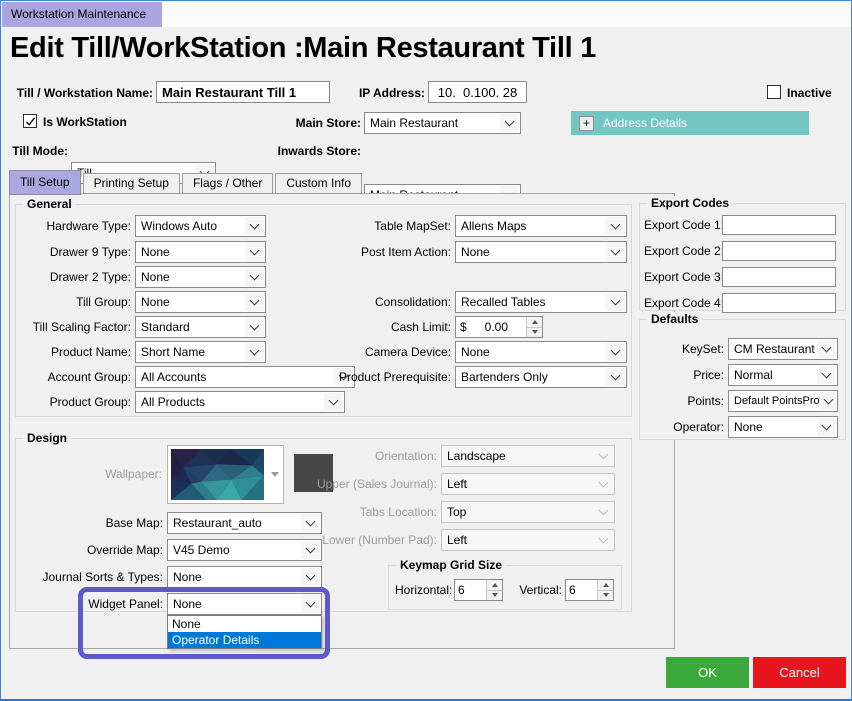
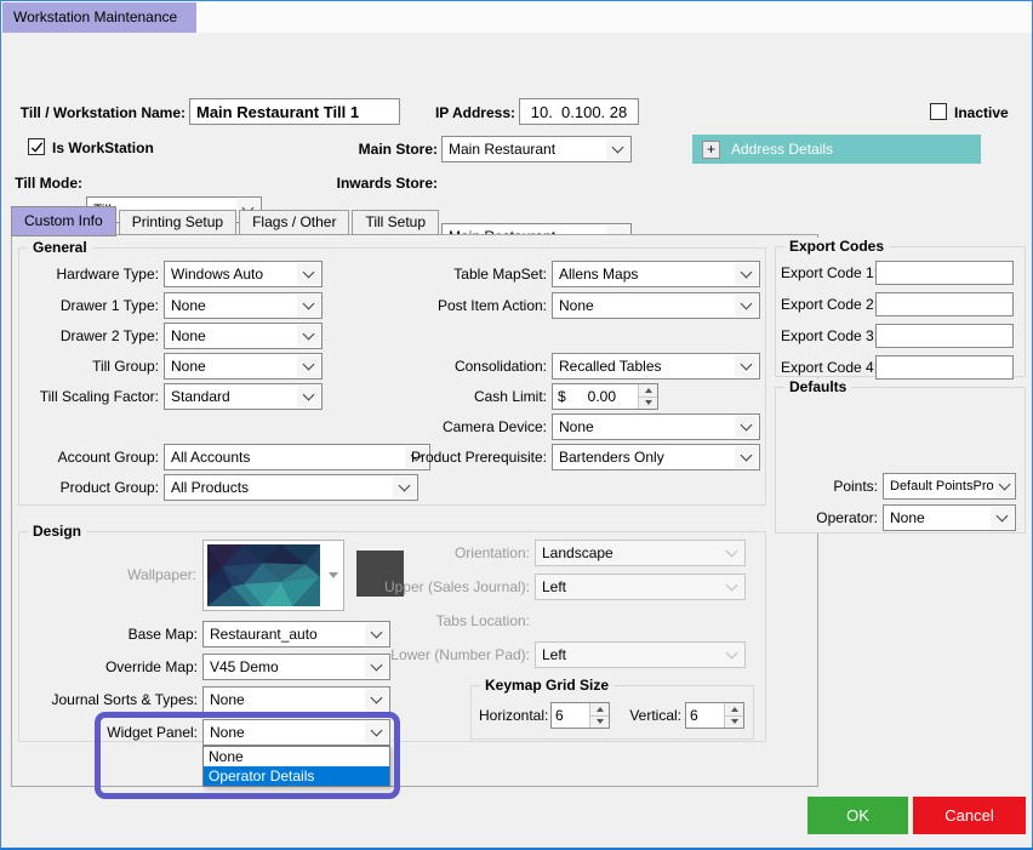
  Workstation Maintenance
- Edit Till/WorkStation :Main Restaurant Till 1
  Till / Workstation Name:
  Main Restaurant Till 1
  IP Address:
  10. 0.100. 28
  Inactive
  Is WorkStation
  Main Store:
  Main Restaurant
  +
  Address Details
  Till Mode:
  Inwards Store:
- Till Setup
+ Custom Info
  Printing Setup
  Flags / Other
- Custom Info
+ Till Setup
  General
  Hardware Type:
  Windows Auto
- Drawer 9 Type:
+ Drawer 1 Type:
  None
  Drawer 2 Type:
  None
  Till Group:
  None
  Till Scaling Factor:
  Standard
- Product Name:
- Short Name
  Account Group:
  All Accounts
  Product Group:
  All Products
  Table MapSet:
  Allens Maps
  Post Item Action:
  None
  Consolidation:
  Recalled Tables
  Cash Limit:
  $
  0.00
  Camera Device:
  None
  Product Prerequisite:
  Bartenders Only
  Export Codes
  Export Code 1
  Export Code 2
  Export Code 3
  Export Code 4
  Defaults
- KeySet:
- CM Restaurant
- Price:
- Normal
  Points:
  Default PointsPro
  Operator:
  None
  Design
  Wallpaper:
  Base Map:
  Restaurant_auto
  Override Map:
  V45 Demo
  Journal Sorts & Types:
  None
  Widget Panel:
  None
  Orientation:
  Landscape
  Upper (Sales Journal):
  Left
  Tabs Location:
- Top
  Lower (Number Pad):
  Left
  Keymap Grid Size
  Horizontal:
  6
  Vertical:
  6
  None
  Operator Details
  OK
  Cancel
